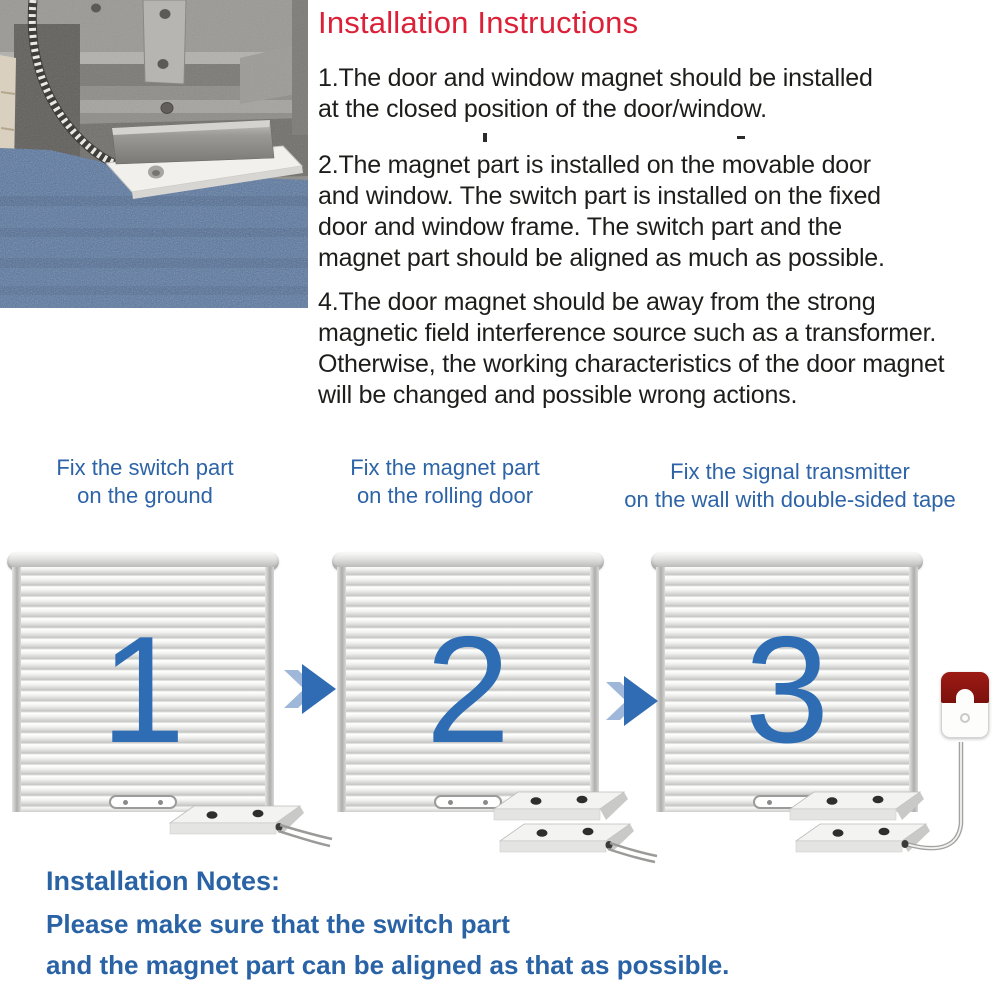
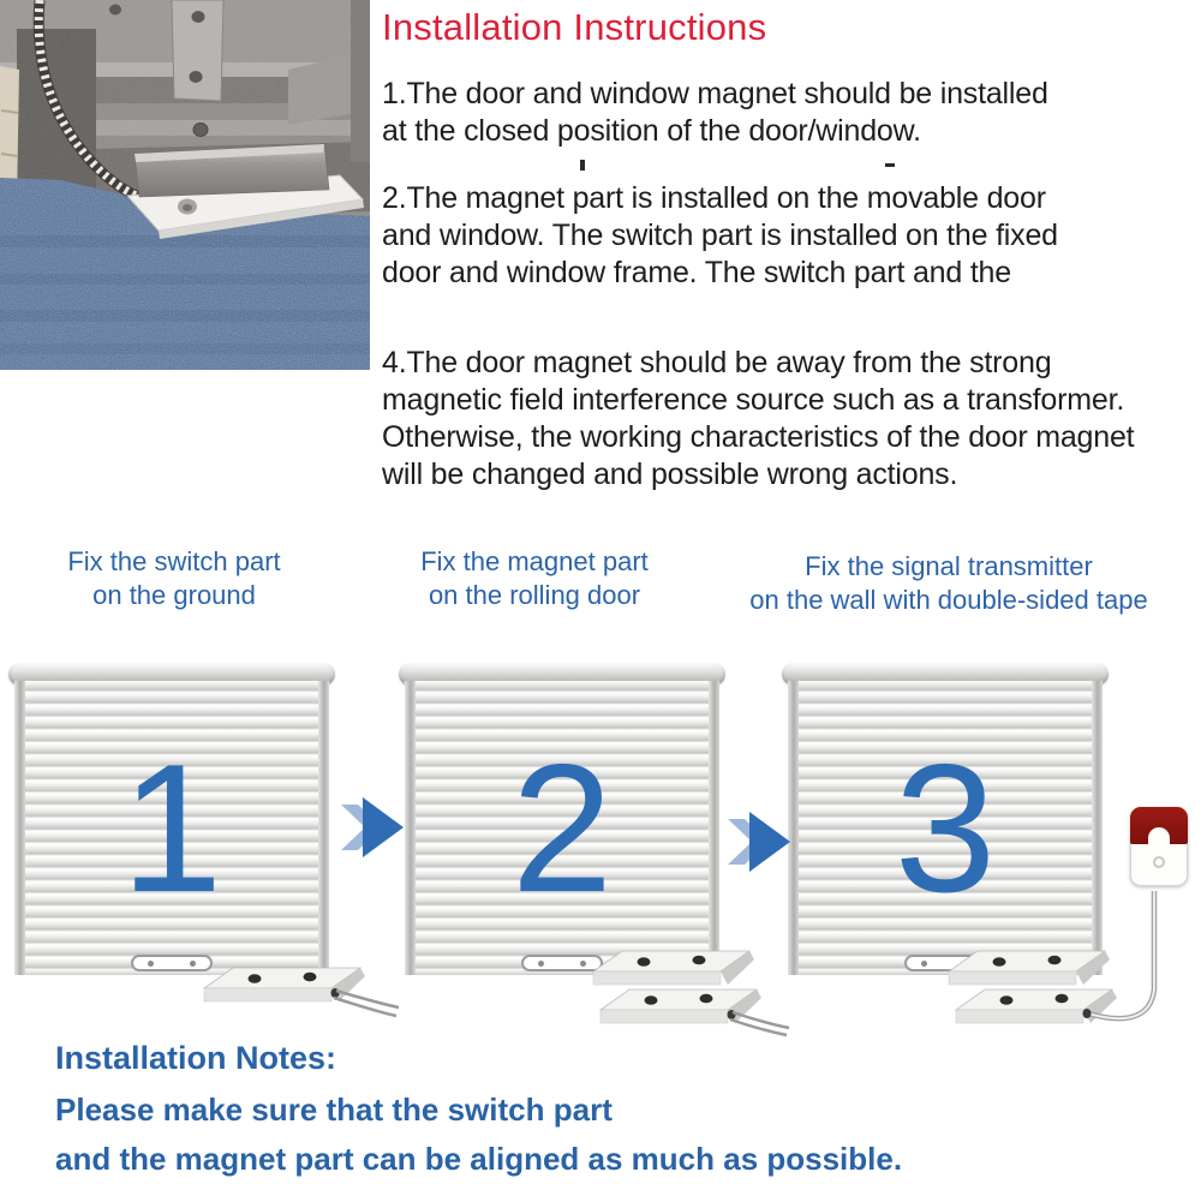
  Installation Instructions
  1.The door and window magnet should be installed
  at the closed position of the door/window.
  2.The magnet part is installed on the movable door
  and window. The switch part is installed on the fixed
  door and window frame. The switch part and the
- magnet part should be aligned as much as possible.
  4.The door magnet should be away from the strong
  magnetic field interference source such as a transformer.
  Otherwise, the working characteristics of the door magnet
  will be changed and possible wrong actions.
  Fix the switch part
  on the ground
  Fix the magnet part
  on the rolling door
  Fix the signal transmitter
  on the wall with double-sided tape
  1
  2
  3
  Installation Notes:
  Please make sure that the switch part
- and the magnet part can be aligned as that as possible.
+ and the magnet part can be aligned as much as possible.
